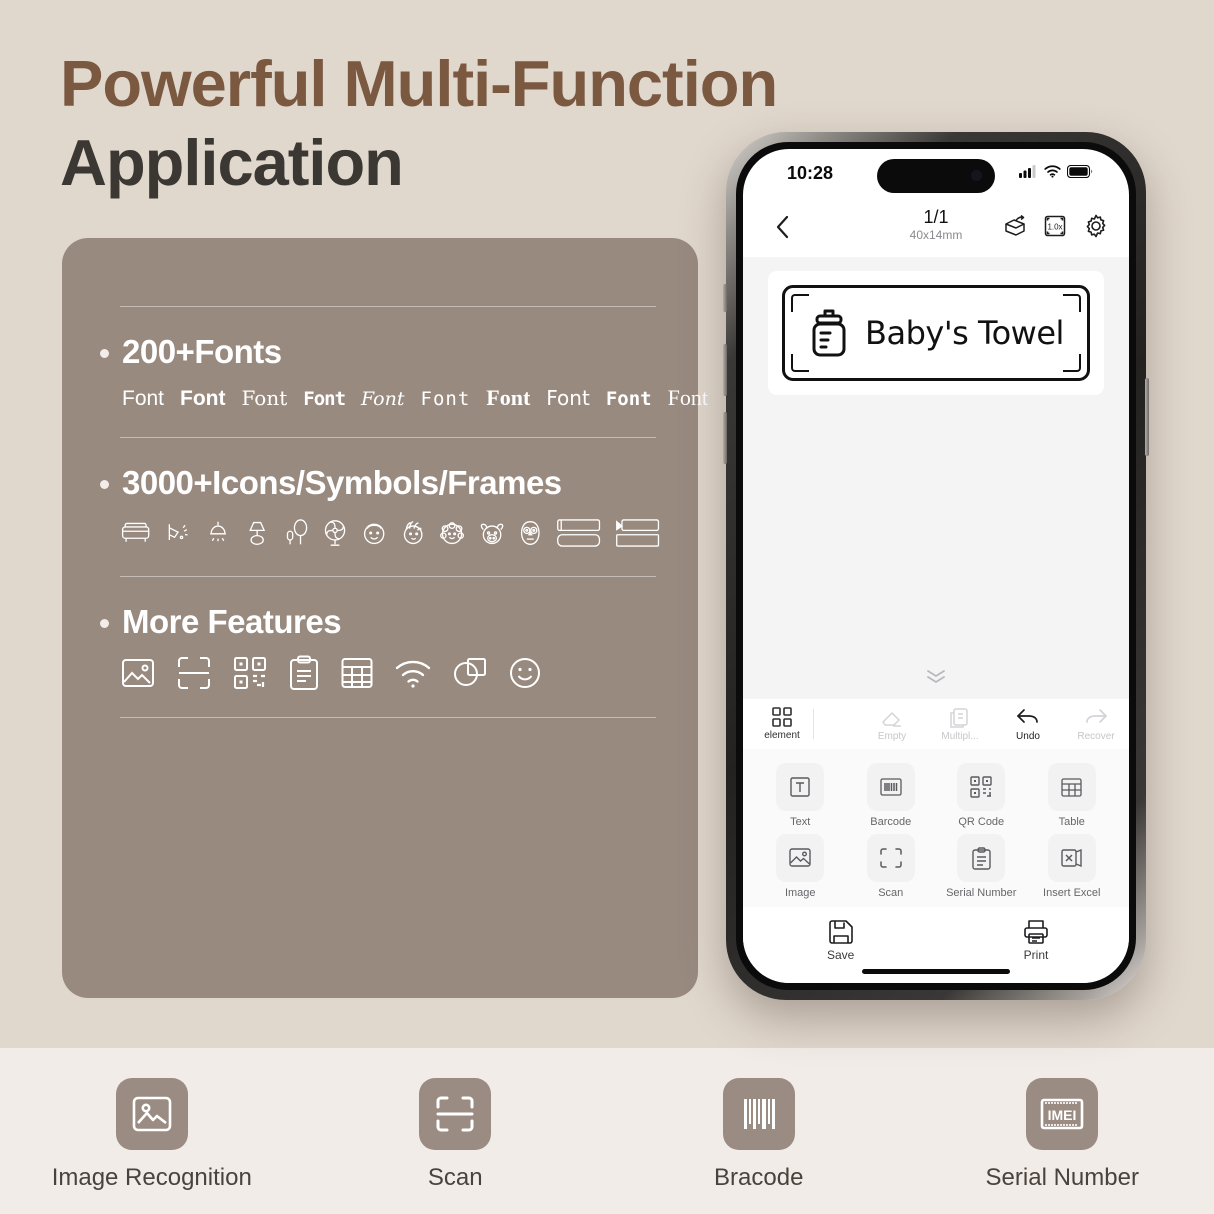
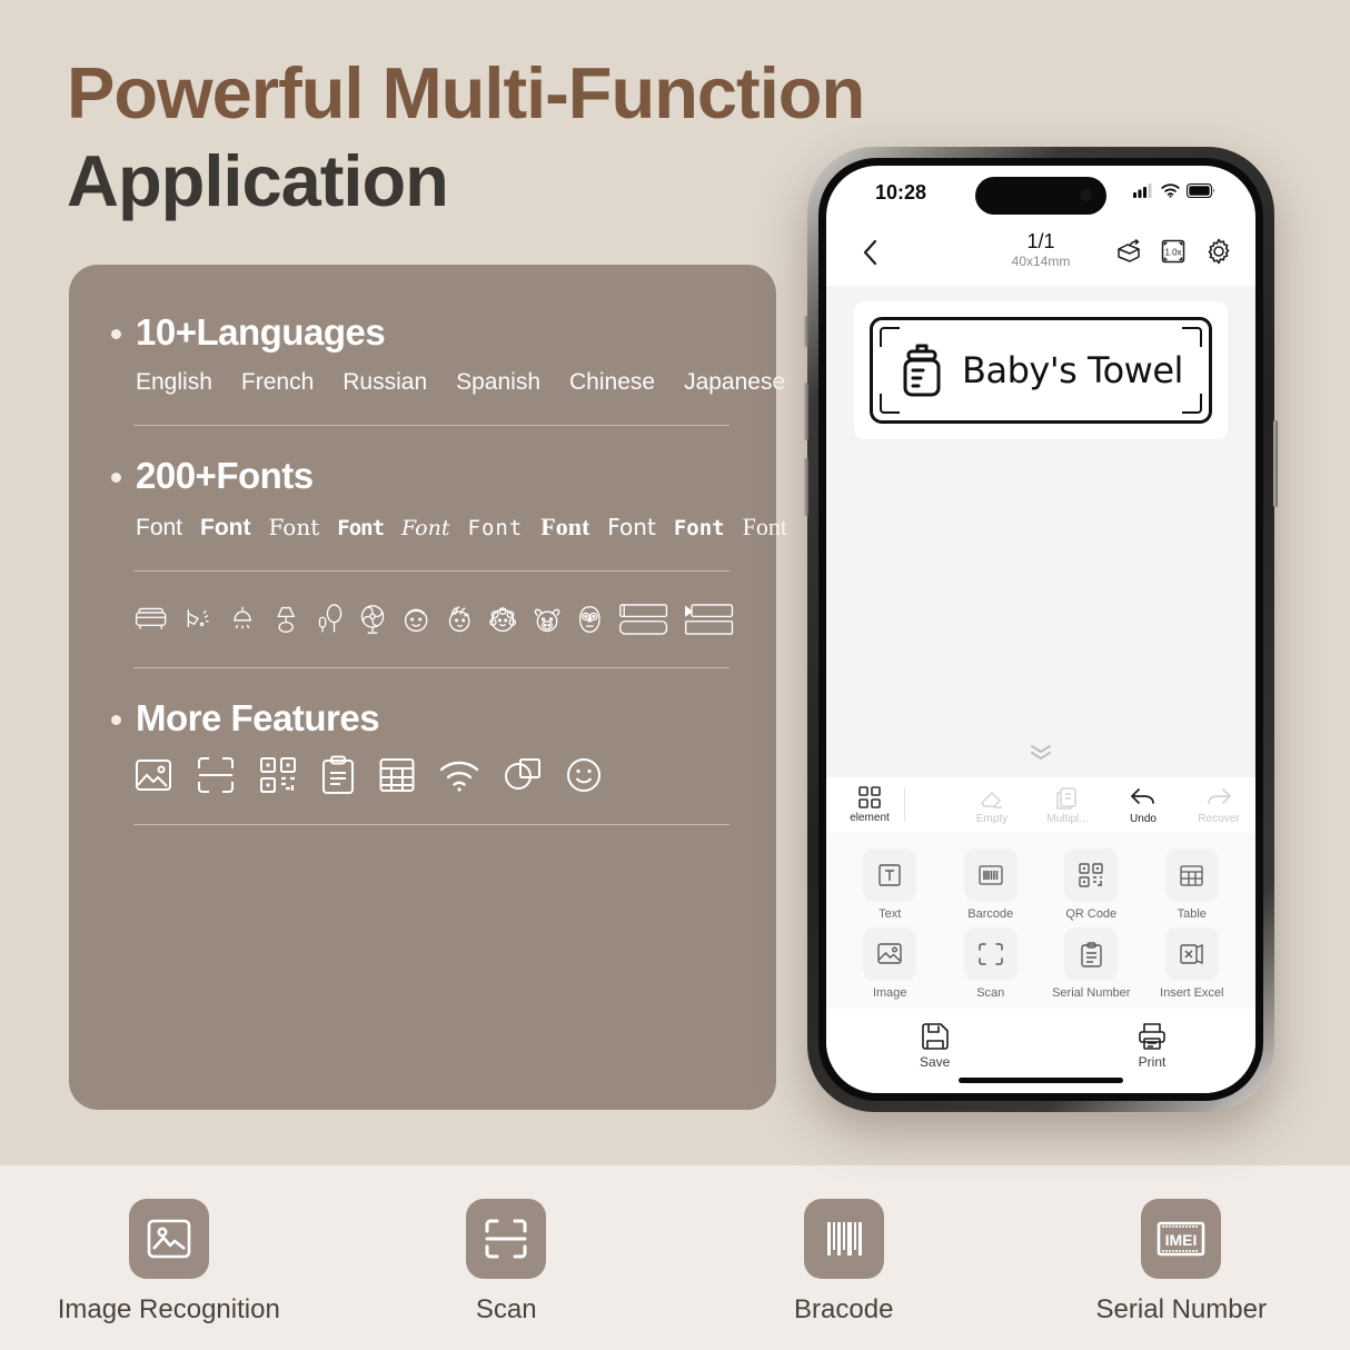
  Powerful Multi-Function
  Application
+ 10+Languages
+ English
+ French
+ Russian
+ Spanish
+ Chinese
+ Japanese
  200+Fonts
  Font
  Font
  Font
  Font
  Font
  Font
  Font
  Font
  Font
  Font
- 3000+Icons/Symbols/Frames
  More Features
  10:28
  1/1
  40x14mm
  1.0x
  Baby's Towel
  element
  Empty
  Multipl...
  Undo
  Recover
  Text
  Barcode
  QR Code
  Table
  Image
  Scan
  Serial Number
  Insert Excel
  Save
  Print
  Image Recognition
  Scan
  Bracode
  IMEI
  Serial Number
